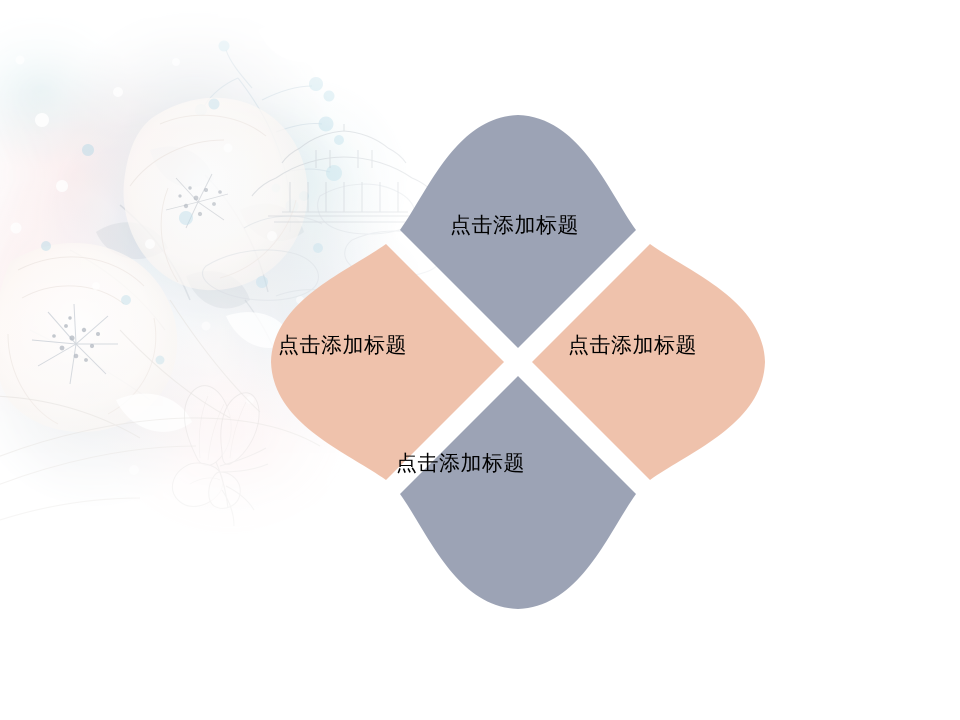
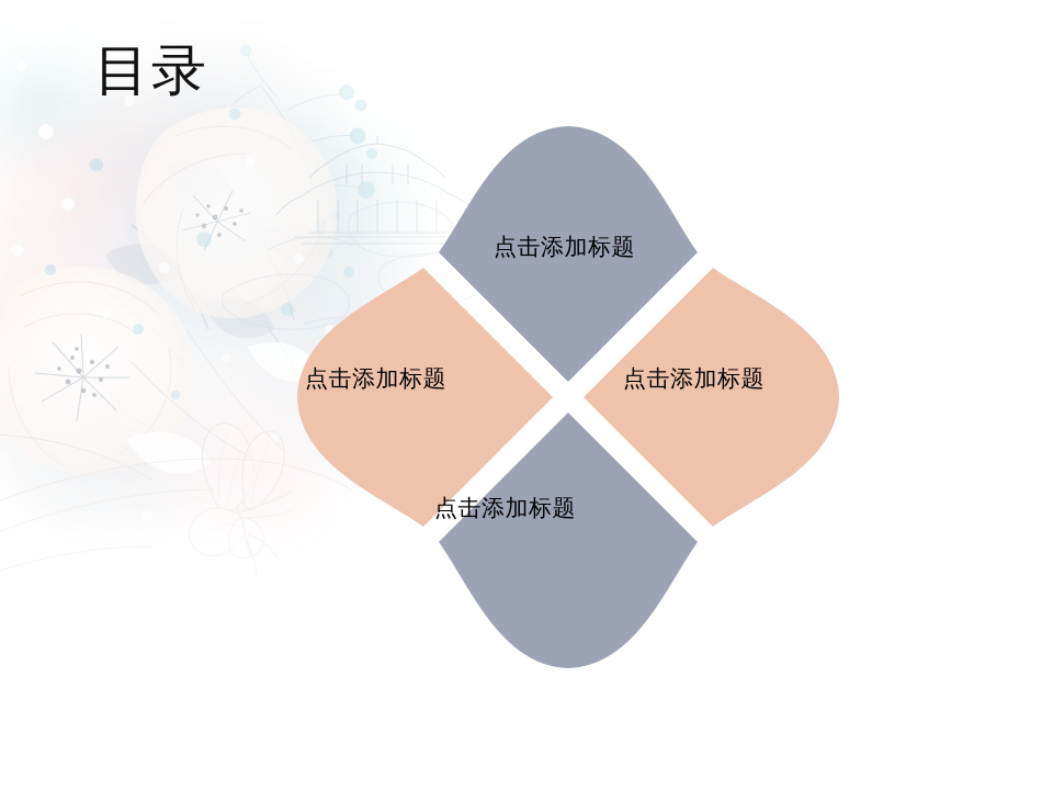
+ 目录
  点击添加标题
  点击添加标题
  点击添加标题
  点击添加标题
